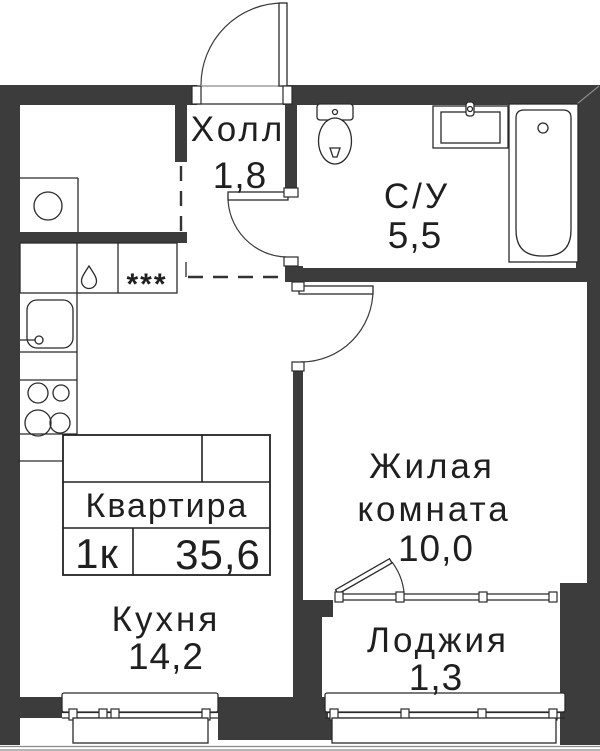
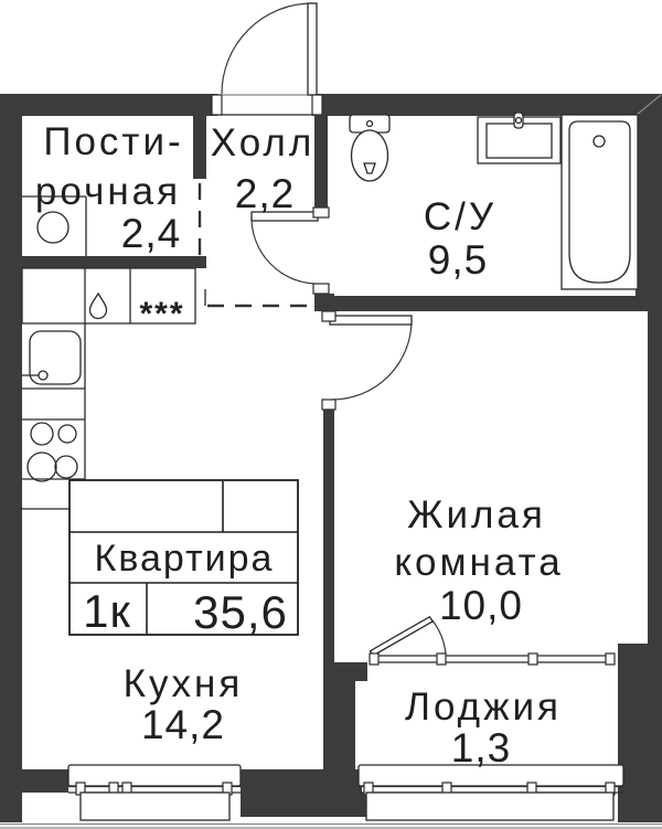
  ***
  Квартира
  1к
  35,6
+ Пости-
+ рочная
+ 2,4
  Холл
- 1,8
+ 2,2
  С/У
- 5,5
+ 9,5
  Жилая
  комната
  10,0
  Кухня
  14,2
  Лоджия
  1,3
